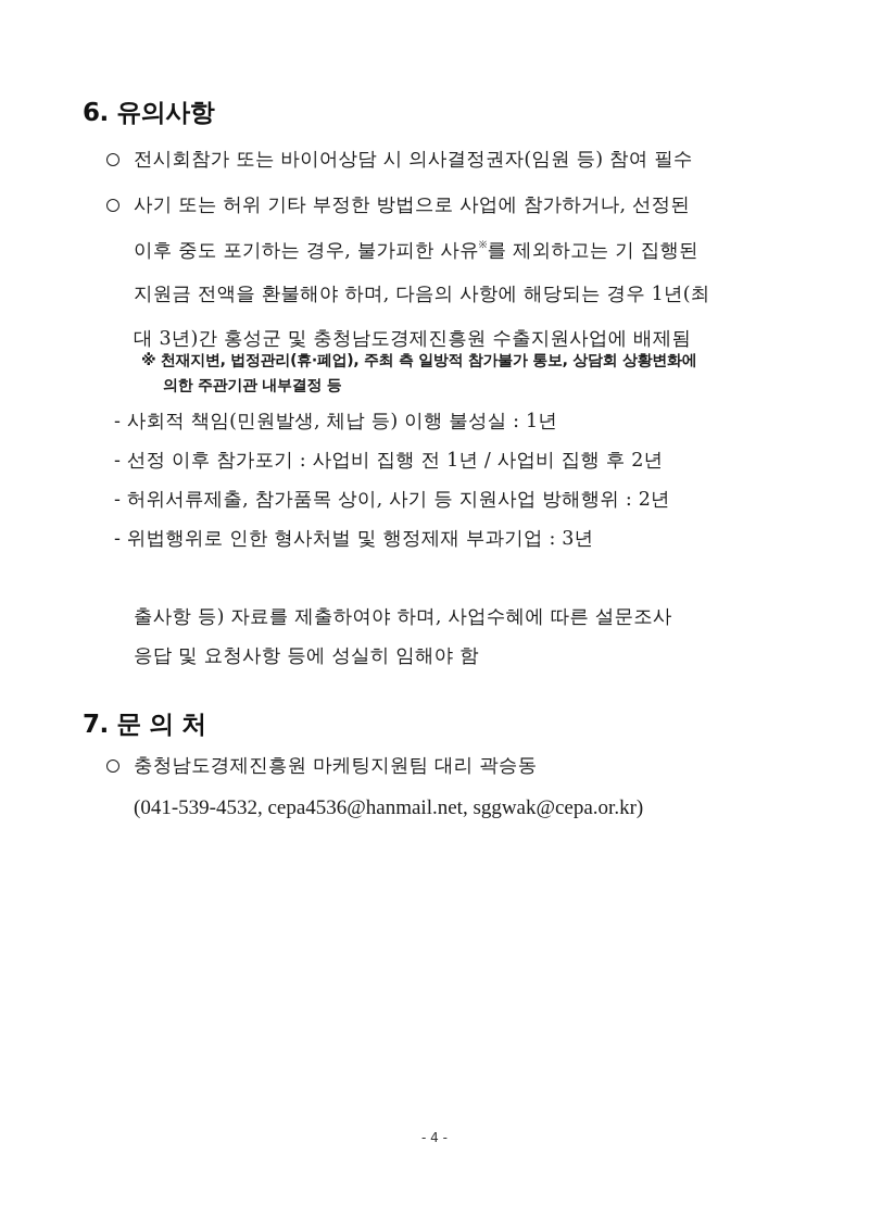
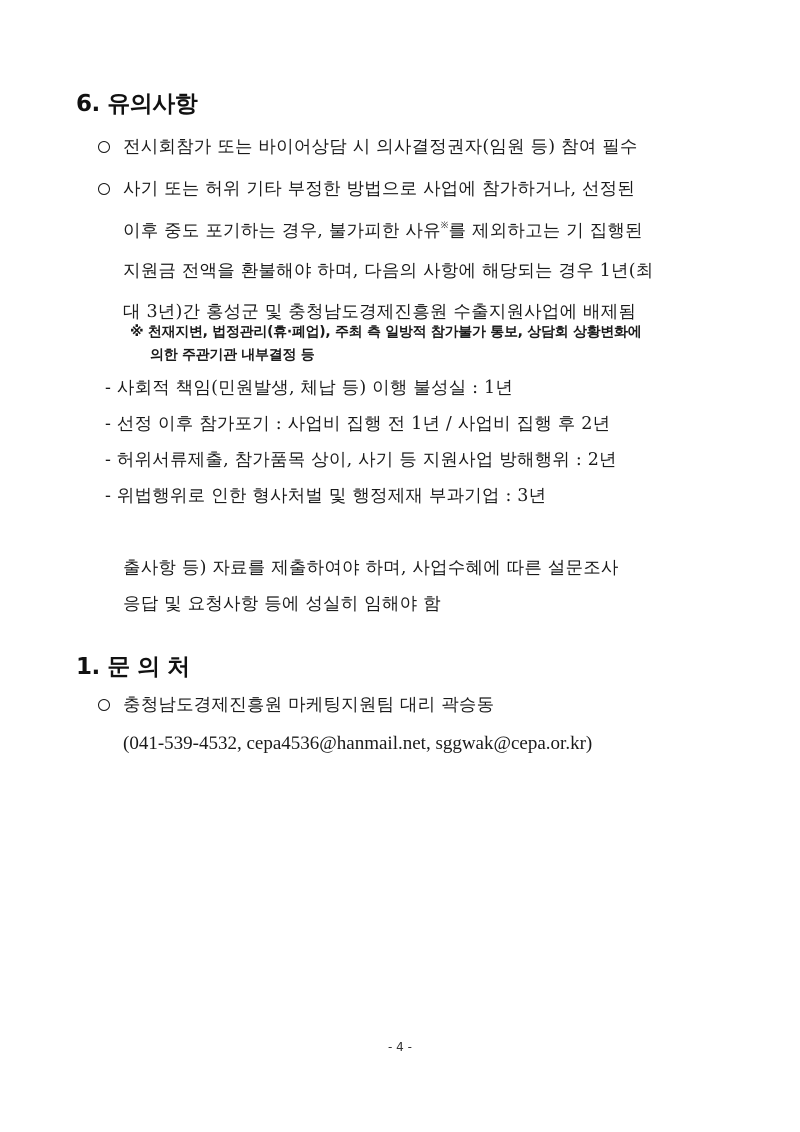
  6. 유의사항
  전시회참가 또는 바이어상담 시 의사결정권자(임원 등) 참여 필수
  사기 또는 허위 기타 부정한 방법으로 사업에 참가하거나, 선정된
  이후 중도 포기하는 경우, 불가피한 사유※를 제외하고는 기 집행된
  지원금 전액을 환불해야 하며, 다음의 사항에 해당되는 경우 1년(최
  대 3년)간 홍성군 및 충청남도경제진흥원 수출지원사업에 배제됨
  ※ 천재지변, 법정관리(휴·폐업), 주최 측 일방적 참가불가 통보, 상담회 상황변화에
  의한 주관기관 내부결정 등
  - 사회적 책임(민원발생, 체납 등) 이행 불성실 : 1년
  - 선정 이후 참가포기 : 사업비 집행 전 1년 / 사업비 집행 후 2년
  - 허위서류제출, 참가품목 상이, 사기 등 지원사업 방해행위 : 2년
  - 위법행위로 인한 형사처벌 및 행정제재 부과기업 : 3년
  출사항 등) 자료를 제출하여야 하며, 사업수혜에 따른 설문조사
  응답 및 요청사항 등에 성실히 임해야 함
- 7. 문 의 처
+ 1. 문 의 처
  충청남도경제진흥원 마케팅지원팀 대리 곽승동
  (041-539-4532, cepa4536@hanmail.net, sggwak@cepa.or.kr)
  - 4 -
